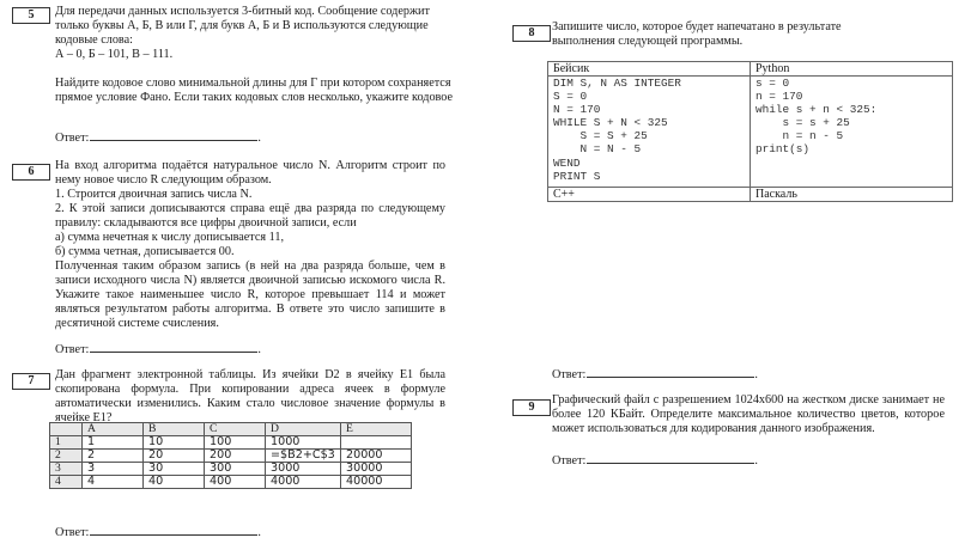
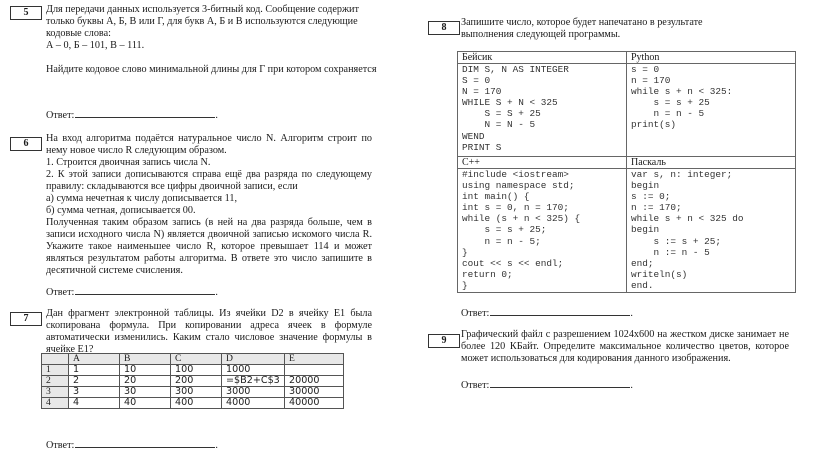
  5
  Для передачи данных используется 3-битный код. Сообщение содержит
  только буквы А, Б, В или Г, для букв А, Б и В используются следующие
  кодовые слова:
  А – 0, Б – 101, В – 111.
  Найдите кодовое слово минимальной длины для Г при котором сохраняется
- прямое условие Фано. Если таких кодовых слов несколько, укажите кодовое
  Ответ: .
  6
  На вход алгоритма подаётся натуральное число N. Алгоритм строит по нему новое число R следующим образом.
  1. Строится двоичная запись числа N.
  2. К этой записи дописываются справа ещё два разряда по следующему правилу: складываются все цифры двоичной записи, если
  а) сумма нечетная к числу дописывается 11,
  б) сумма четная, дописывается 00.
  Полученная таким образом запись (в ней на два разряда больше, чем в записи исходного числа N) является двоичной записью искомого числа R. Укажите такое наименьшее число R, которое превышает 114 и может являться результатом работы алгоритма. В ответе это число запишите в десятичной системе счисления.
  Ответ: .
  7
  Дан фрагмент электронной таблицы. Из ячейки D2 в ячейку E1 была скопирована формула. При копировании адреса ячеек в формуле автоматически изменились. Каким стало числовое значение формулы в ячейке E1?
  	A	B	C	D	E
  1	1	10	100	1000
  2	2	20	200	=$B2+C$3	20000
  3	3	30	300	3000	30000
  4	4	40	400	4000	40000
  Ответ: .
  8
  Запишите число, которое будет напечатано в результате выполнения следующей программы.
  Бейсик	Python
  DIM S, N AS INTEGER S = 0 N = 170 WHILE S + N < 325 S = S + 25 N = N - 5 WEND PRINT S	s = 0 n = 170 while s + n < 325: s = s + 25 n = n - 5 print(s)
  C++	Паскаль
+ #include <iostream> using namespace std; int main() { int s = 0, n = 170; while (s + n < 325) { s = s + 25; n = n - 5; } cout << s << endl; return 0; }	var s, n: integer; begin s := 0; n := 170; while s + n < 325 do begin s := s + 25; n := n - 5 end; writeln(s) end.
  Ответ: .
  9
  Графический файл с разрешением 1024х600 на жестком диске занимает не более 120 КБайт. Определите максимальное количество цветов, которое может использоваться для кодирования данного изображения.
  Ответ: .
